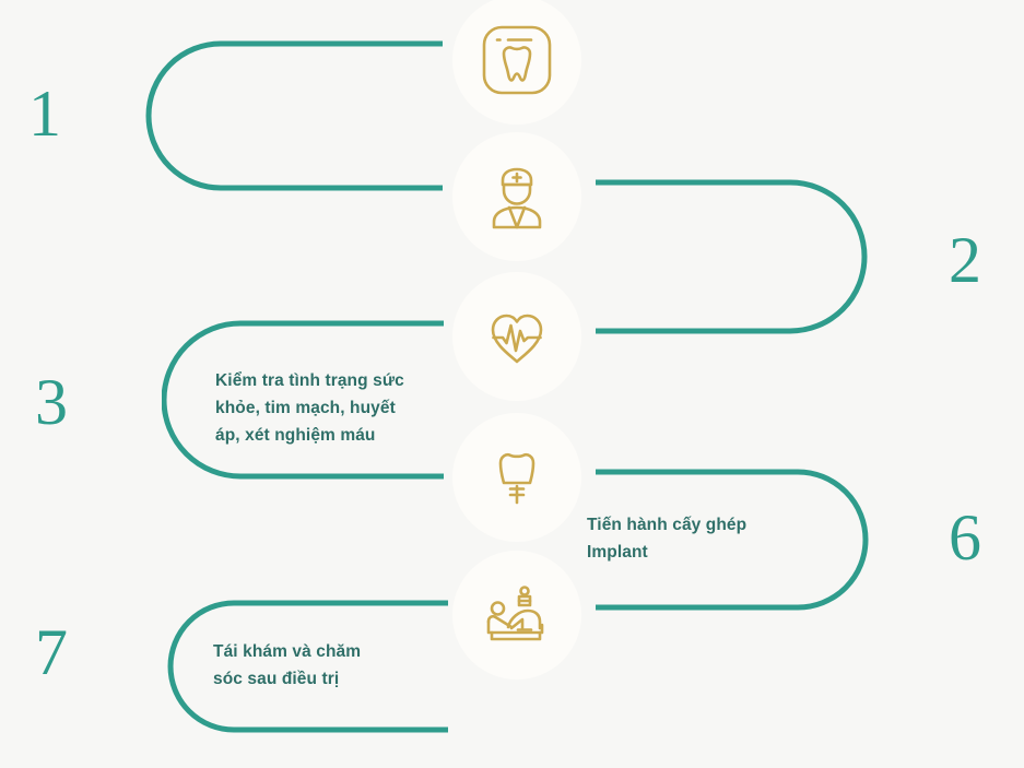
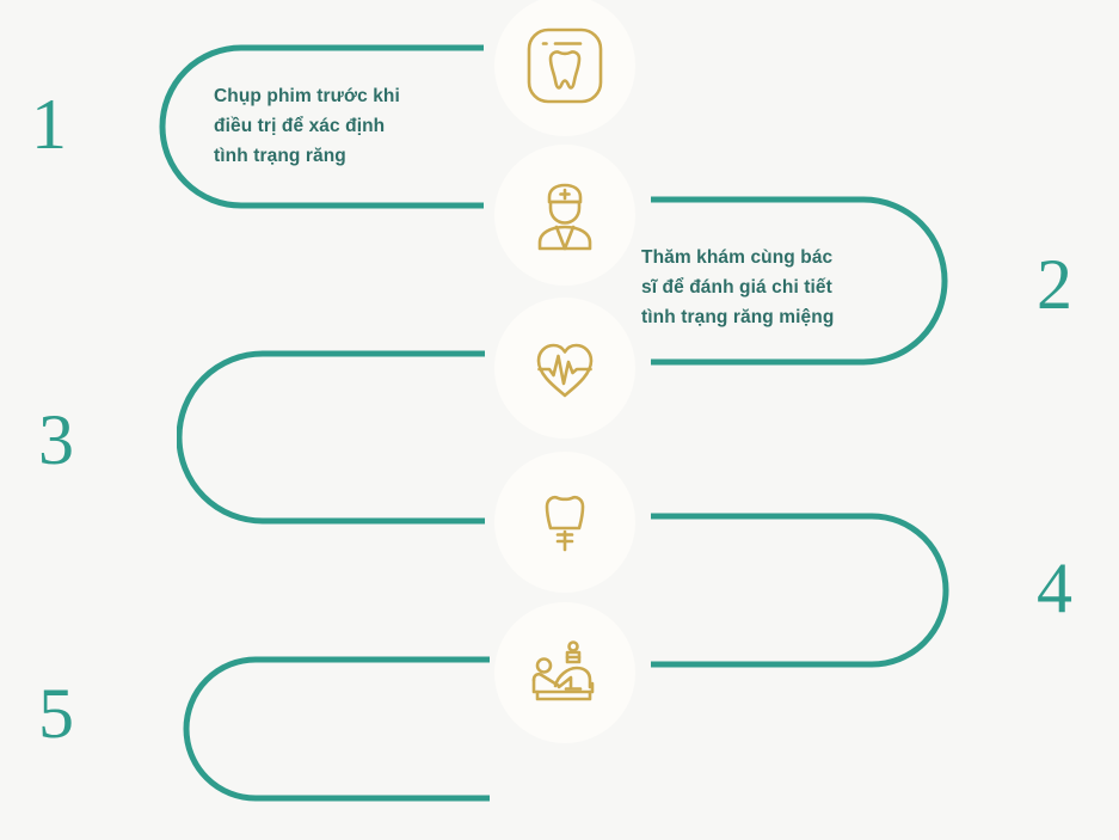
  1
+ Chụp phim trước khi
+ điều trị để xác định
+ tình trạng răng
+ Thăm khám cùng bác
+ sĩ để đánh giá chi tiết
+ tình trạng răng miệng
  2
  3
- Kiểm tra tình trạng sức
- khỏe, tim mạch, huyết
- áp, xét nghiệm máu
- Tiến hành cấy ghép
- Implant
- 6
+ 4
- 7
+ 5
- Tái khám và chăm
- sóc sau điều trị
